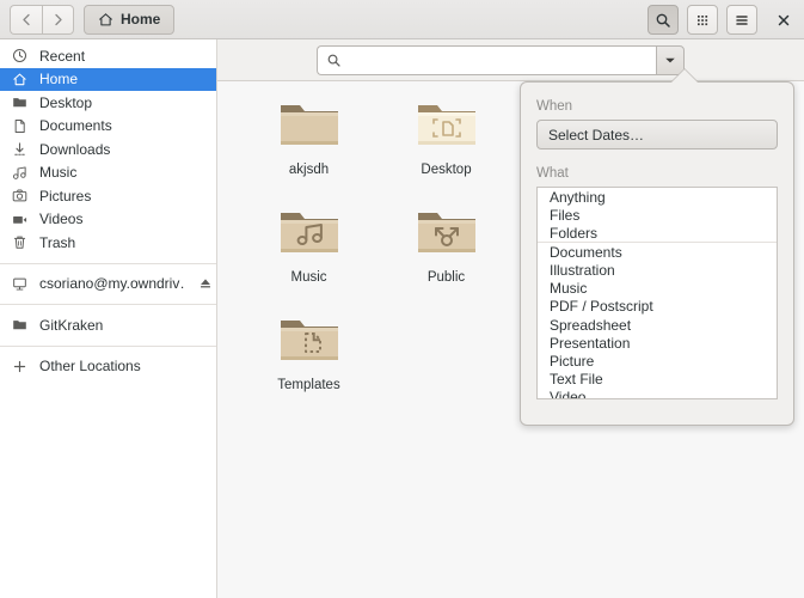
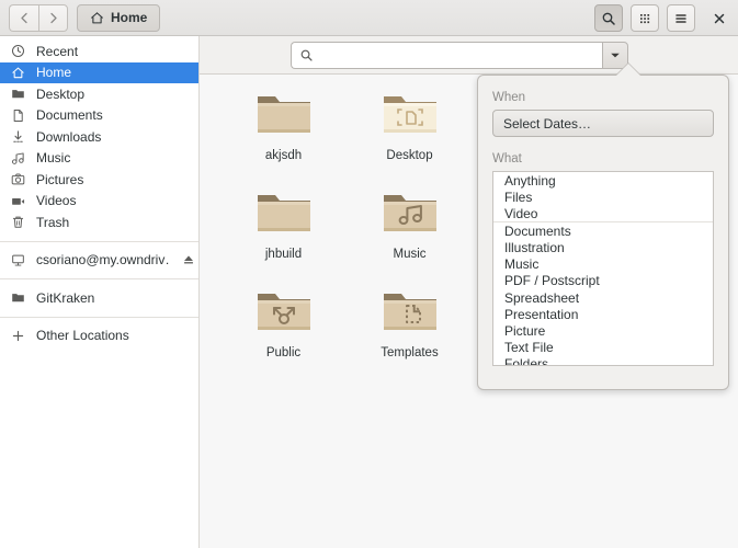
  Home
  Recent
  Home
  Desktop
  Documents
  Downloads
  Music
  Pictures
  Videos
  Trash
  csoriano@my.owndriv
  GitKraken
  Other Locations
  akjsdh
  Desktop
+ jhbuild
  Music
  Public
  Templates
  When
  Select Dates…
  What
  Anything
  Files
- Folders
+ Video
  Documents
  Illustration
  Music
  PDF / Postscript
  Spreadsheet
  Presentation
  Picture
  Text File
- Video
+ Folders
